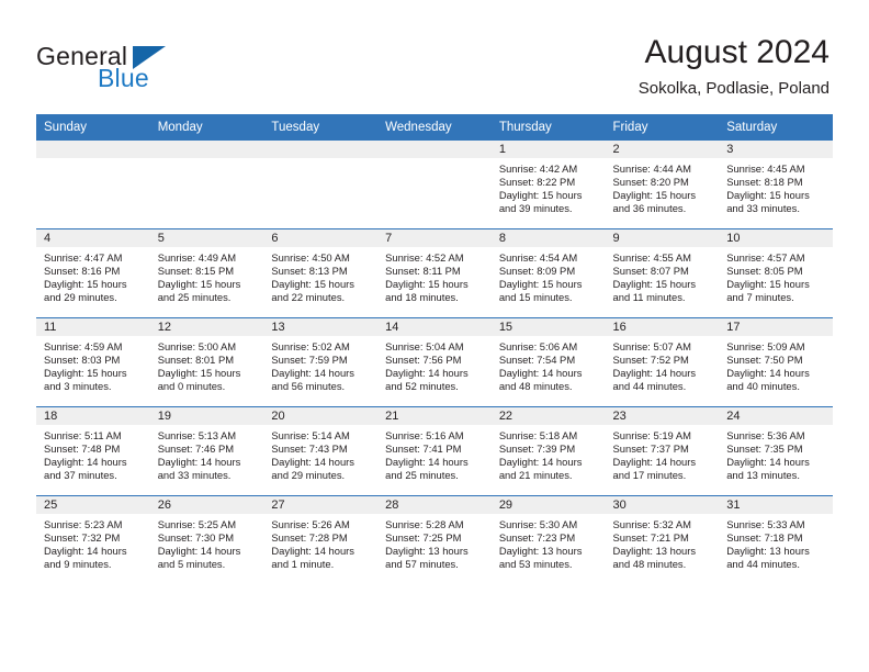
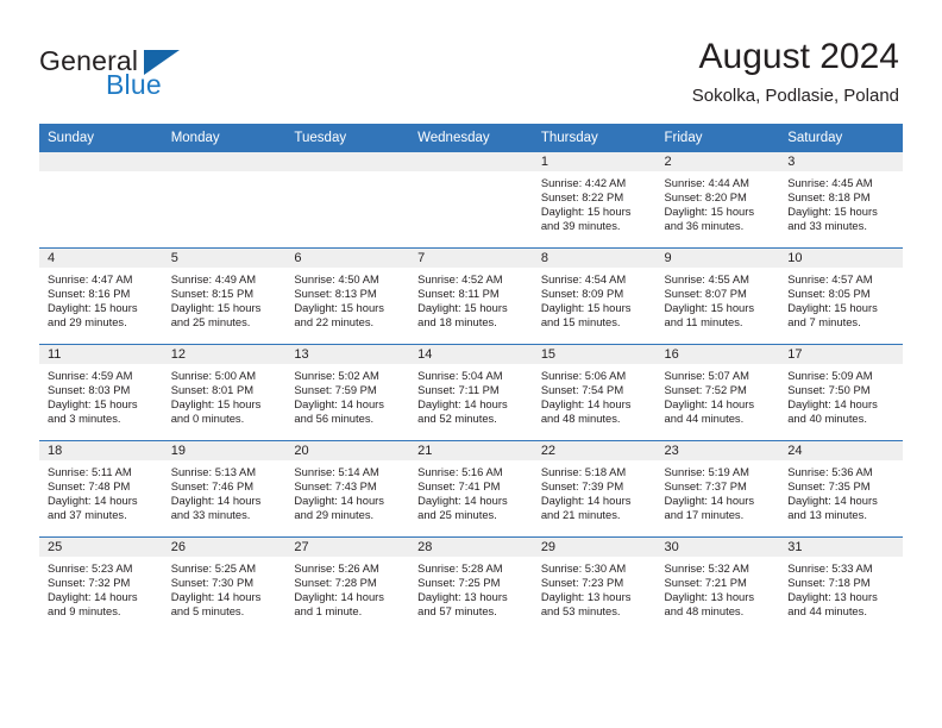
  General
  Blue
  August 2024
  Sokolka, Podlasie, Poland
  Sunday	Monday	Tuesday	Wednesday	Thursday	Friday	Saturday
  				1Sunrise: 4:42 AMSunset: 8:22 PMDaylight: 15 hoursand 39 minutes.	2Sunrise: 4:44 AMSunset: 8:20 PMDaylight: 15 hoursand 36 minutes.	3Sunrise: 4:45 AMSunset: 8:18 PMDaylight: 15 hoursand 33 minutes.
  4Sunrise: 4:47 AMSunset: 8:16 PMDaylight: 15 hoursand 29 minutes.	5Sunrise: 4:49 AMSunset: 8:15 PMDaylight: 15 hoursand 25 minutes.	6Sunrise: 4:50 AMSunset: 8:13 PMDaylight: 15 hoursand 22 minutes.	7Sunrise: 4:52 AMSunset: 8:11 PMDaylight: 15 hoursand 18 minutes.	8Sunrise: 4:54 AMSunset: 8:09 PMDaylight: 15 hoursand 15 minutes.	9Sunrise: 4:55 AMSunset: 8:07 PMDaylight: 15 hoursand 11 minutes.	10Sunrise: 4:57 AMSunset: 8:05 PMDaylight: 15 hoursand 7 minutes.
- 11Sunrise: 4:59 AMSunset: 8:03 PMDaylight: 15 hoursand 3 minutes.	12Sunrise: 5:00 AMSunset: 8:01 PMDaylight: 15 hoursand 0 minutes.	13Sunrise: 5:02 AMSunset: 7:59 PMDaylight: 14 hoursand 56 minutes.	14Sunrise: 5:04 AMSunset: 7:56 PMDaylight: 14 hoursand 52 minutes.	15Sunrise: 5:06 AMSunset: 7:54 PMDaylight: 14 hoursand 48 minutes.	16Sunrise: 5:07 AMSunset: 7:52 PMDaylight: 14 hoursand 44 minutes.	17Sunrise: 5:09 AMSunset: 7:50 PMDaylight: 14 hoursand 40 minutes.
+ 11Sunrise: 4:59 AMSunset: 8:03 PMDaylight: 15 hoursand 3 minutes.	12Sunrise: 5:00 AMSunset: 8:01 PMDaylight: 15 hoursand 0 minutes.	13Sunrise: 5:02 AMSunset: 7:59 PMDaylight: 14 hoursand 56 minutes.	14Sunrise: 5:04 AMSunset: 7:11 PMDaylight: 14 hoursand 52 minutes.	15Sunrise: 5:06 AMSunset: 7:54 PMDaylight: 14 hoursand 48 minutes.	16Sunrise: 5:07 AMSunset: 7:52 PMDaylight: 14 hoursand 44 minutes.	17Sunrise: 5:09 AMSunset: 7:50 PMDaylight: 14 hoursand 40 minutes.
  18Sunrise: 5:11 AMSunset: 7:48 PMDaylight: 14 hoursand 37 minutes.	19Sunrise: 5:13 AMSunset: 7:46 PMDaylight: 14 hoursand 33 minutes.	20Sunrise: 5:14 AMSunset: 7:43 PMDaylight: 14 hoursand 29 minutes.	21Sunrise: 5:16 AMSunset: 7:41 PMDaylight: 14 hoursand 25 minutes.	22Sunrise: 5:18 AMSunset: 7:39 PMDaylight: 14 hoursand 21 minutes.	23Sunrise: 5:19 AMSunset: 7:37 PMDaylight: 14 hoursand 17 minutes.	24Sunrise: 5:36 AMSunset: 7:35 PMDaylight: 14 hoursand 13 minutes.
  25Sunrise: 5:23 AMSunset: 7:32 PMDaylight: 14 hoursand 9 minutes.	26Sunrise: 5:25 AMSunset: 7:30 PMDaylight: 14 hoursand 5 minutes.	27Sunrise: 5:26 AMSunset: 7:28 PMDaylight: 14 hoursand 1 minute.	28Sunrise: 5:28 AMSunset: 7:25 PMDaylight: 13 hoursand 57 minutes.	29Sunrise: 5:30 AMSunset: 7:23 PMDaylight: 13 hoursand 53 minutes.	30Sunrise: 5:32 AMSunset: 7:21 PMDaylight: 13 hoursand 48 minutes.	31Sunrise: 5:33 AMSunset: 7:18 PMDaylight: 13 hoursand 44 minutes.
